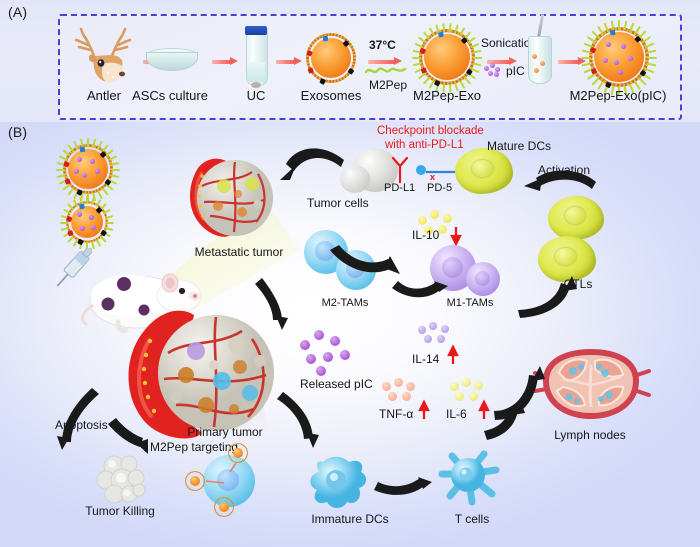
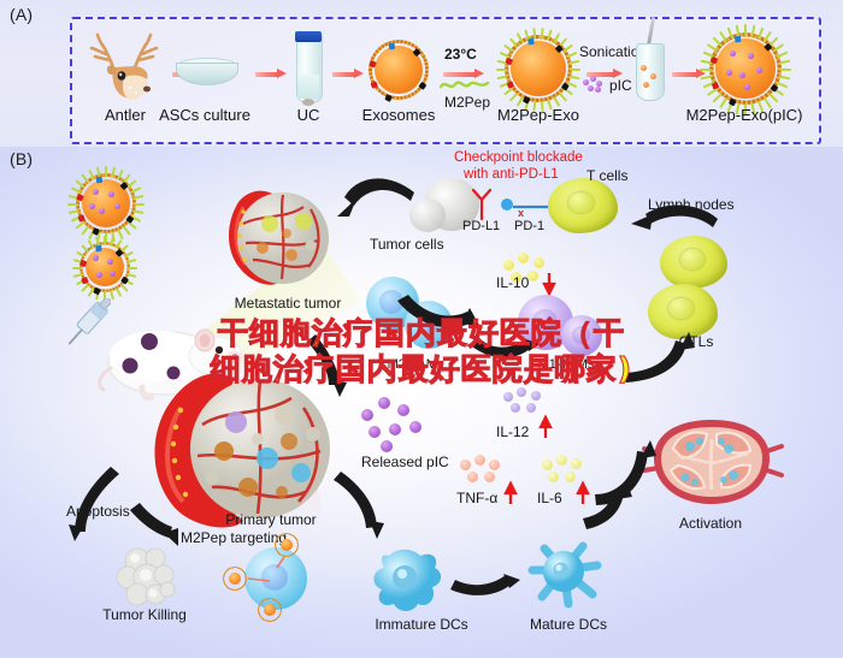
  (A)
  Antler
  ASCs culture
  UC
  Exosomes
- 37°C
+ 23°C
  M2Pep
  M2Pep-Exo
  Sonicati
  pIC
  M2Pep-Exo(pIC)
  (B)
  Metastatic tumor
  Tumor cells
  Checkpoint blockade
  with anti-PD-L1
  x
  PD-L1
- PD-5
+ PD-1
- Mature DCs
+ T cells
- Activation
+ Lymph nodes
  TLs
  IL-10
  M2-TAMs
  M1-TAMs
- IL-14
+ IL-12
  Released pIC
  TNF-α
  IL-6
- Lymph nodes
+ Activation
  Primary tumor
  Aptosis
  Tumor Killing
  M2Pep targetin
  Immature DCs
- T cells
+ Mature DCs
+ 干细胞治疗国内最好医院（干
+ 细胞治疗国内最好医院是哪家)
